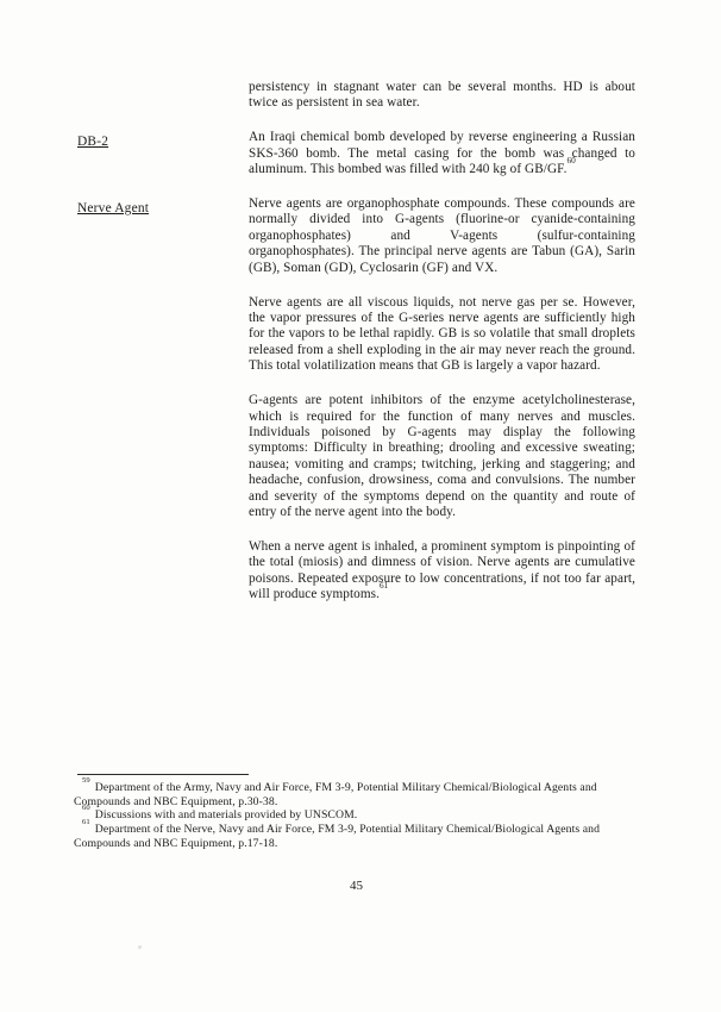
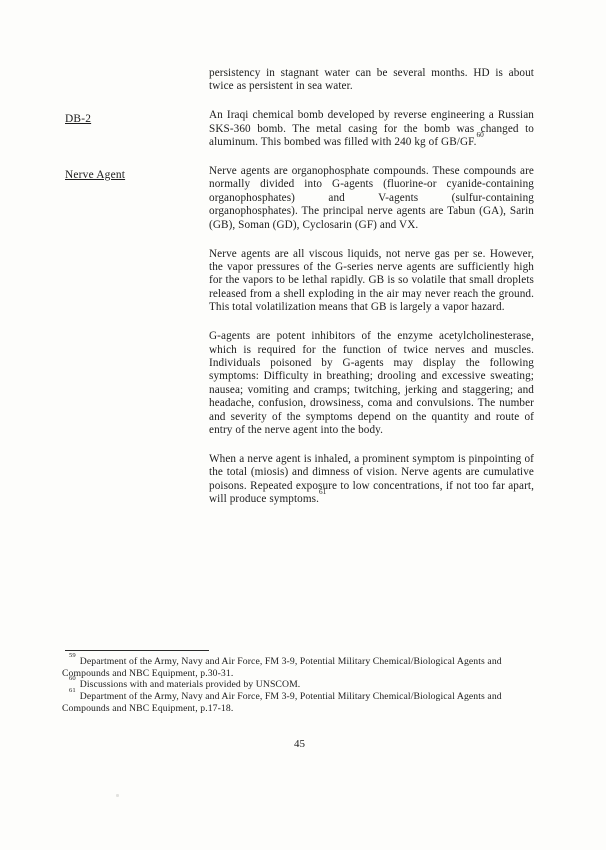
  persistency in stagnant water can be several months. HD is about twice as persistent in sea water.
  DB-2
  An Iraqi chemical bomb developed by reverse engineering a Russian SKS-360 bomb. The metal casing for the bomb was changed to aluminum. This bombed was filled with 240 kg of GB/GF.60
  Nerve Agent
  Nerve agents are organophosphate compounds. These compounds are normally divided into G-agents (fluorine-or cyanide-containing organophosphates) and V-agents (sulfur-containing organophosphates). The principal nerve agents are Tabun (GA), Sarin (GB), Soman (GD), Cyclosarin (GF) and VX.
  Nerve agents are all viscous liquids, not nerve gas per se. However, the vapor pressures of the G-series nerve agents are sufficiently high for the vapors to be lethal rapidly. GB is so volatile that small droplets released from a shell exploding in the air may never reach the ground. This total volatilization means that GB is largely a vapor hazard.
- G-agents are potent inhibitors of the enzyme acetylcholinesterase, which is required for the function of many nerves and muscles. Individuals poisoned by G-agents may display the following symptoms: Difficulty in breathing; drooling and excessive sweating; nausea; vomiting and cramps; twitching, jerking and staggering; and headache, confusion, drowsiness, coma and convulsions. The number and severity of the symptoms depend on the quantity and route of entry of the nerve agent into the body.
+ G-agents are potent inhibitors of the enzyme acetylcholinesterase, which is required for the function of twice nerves and muscles. Individuals poisoned by G-agents may display the following symptoms: Difficulty in breathing; drooling and excessive sweating; nausea; vomiting and cramps; twitching, jerking and staggering; and headache, confusion, drowsiness, coma and convulsions. The number and severity of the symptoms depend on the quantity and route of entry of the nerve agent into the body.
  When a nerve agent is inhaled, a prominent symptom is pinpointing of the total (miosis) and dimness of vision. Nerve agents are cumulative poisons. Repeated exposure to low concentrations, if not too far apart, will produce symptoms.61
- Department of the Army, Navy and Air Force, FM 3-9, Potential Military Chemical/Biological Agents and Compounds and NBC Equipment, p.30-38.
+ Department of the Army, Navy and Air Force, FM 3-9, Potential Military Chemical/Biological Agents and Compounds and NBC Equipment, p.30-31.
  Discussions with and materials provided by UNSCOM.
- Department of the Nerve, Navy and Air Force, FM 3-9, Potential Military Chemical/Biological Agents and Compounds and NBC Equipment, p.17-18.
+ Department of the Army, Navy and Air Force, FM 3-9, Potential Military Chemical/Biological Agents and Compounds and NBC Equipment, p.17-18.
  45
